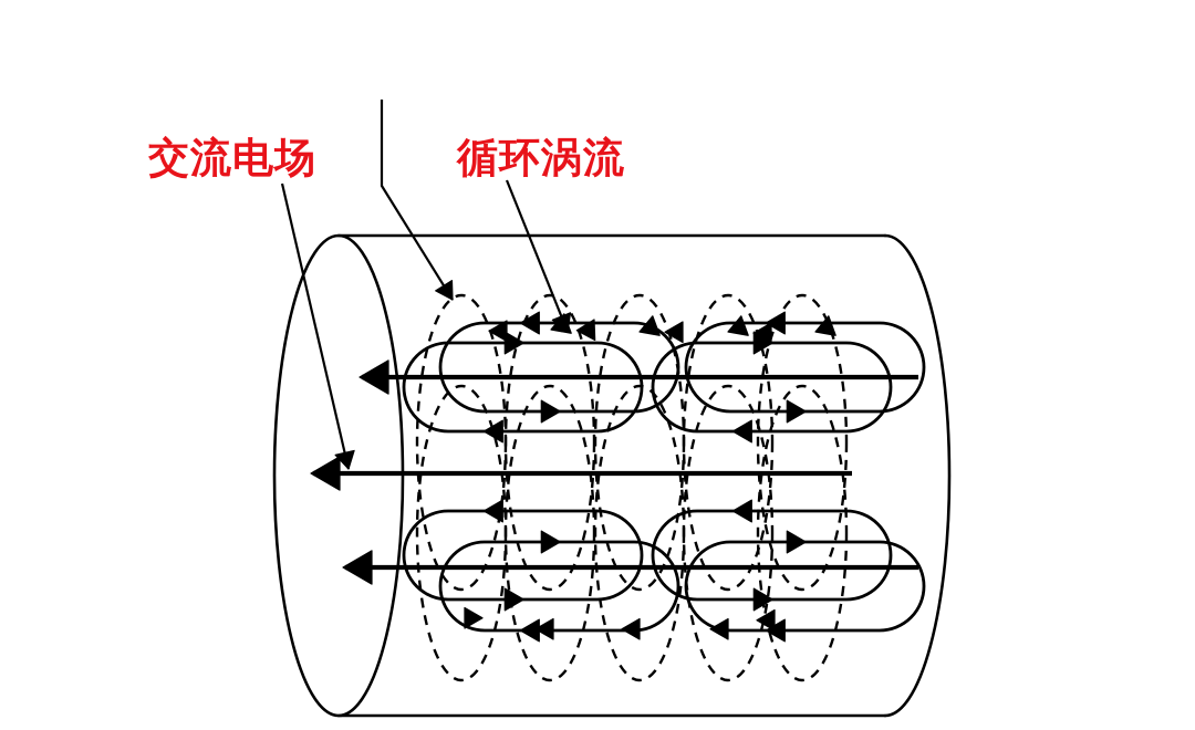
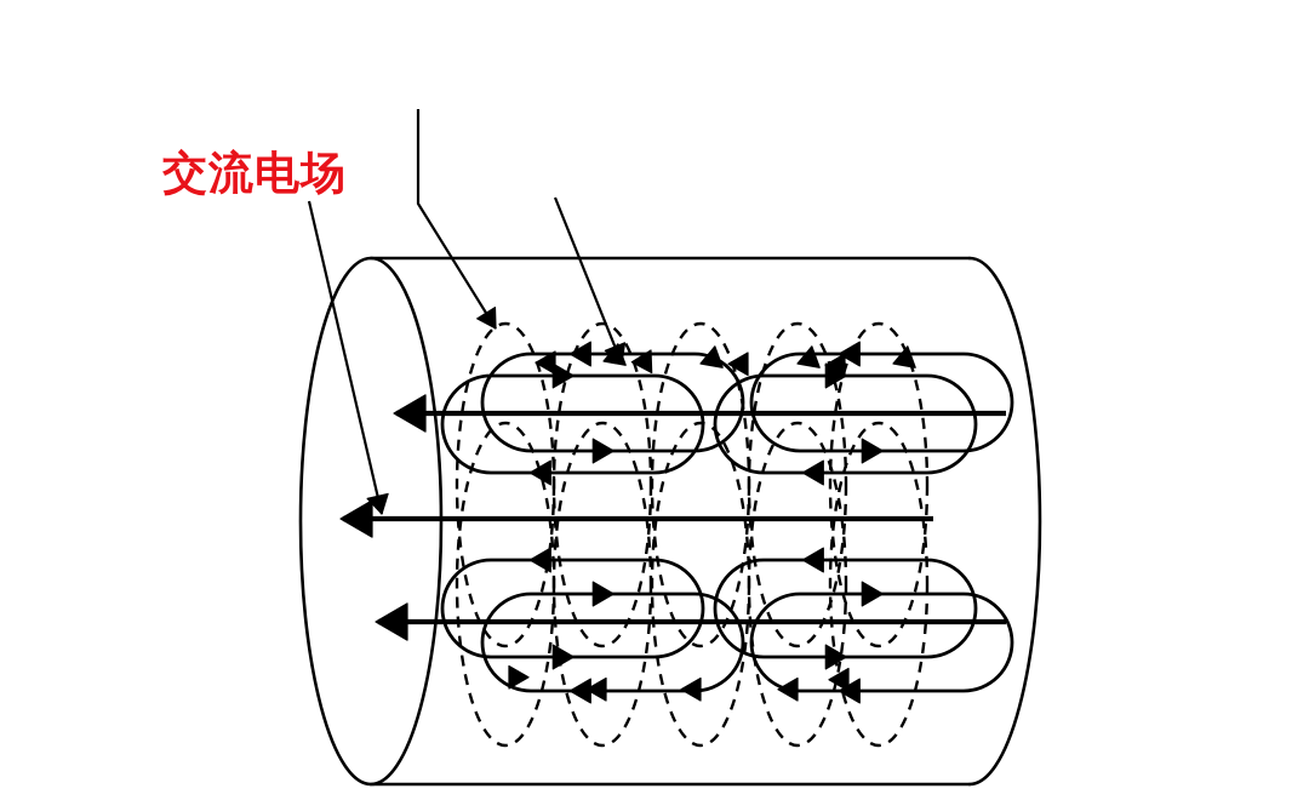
  交流电场
- 循环涡流
